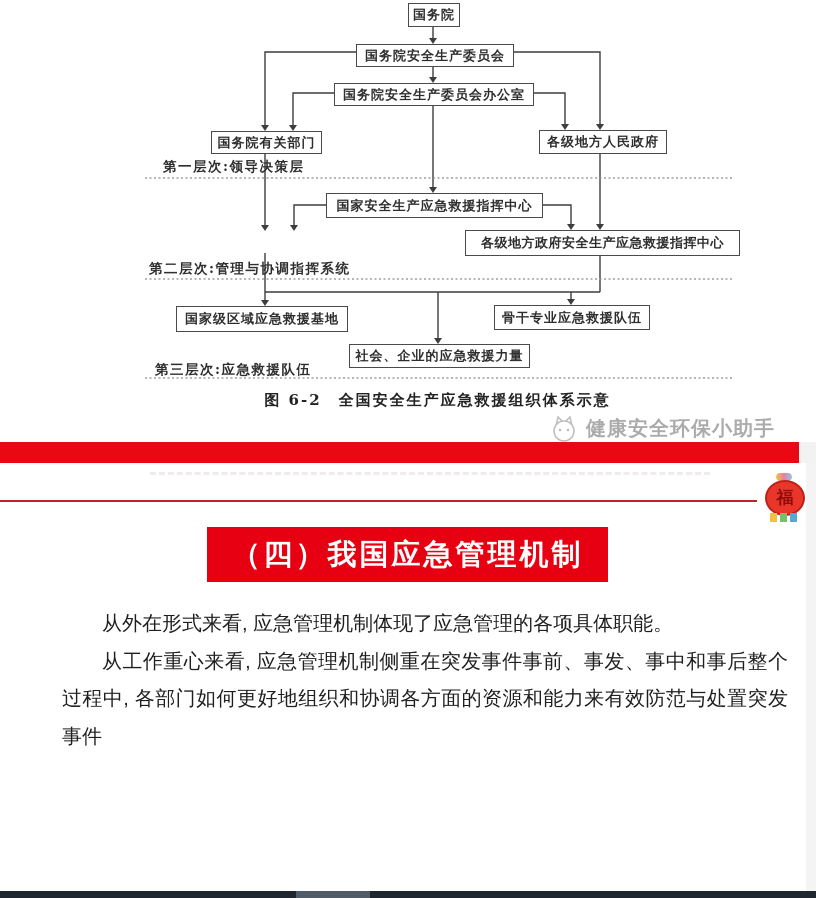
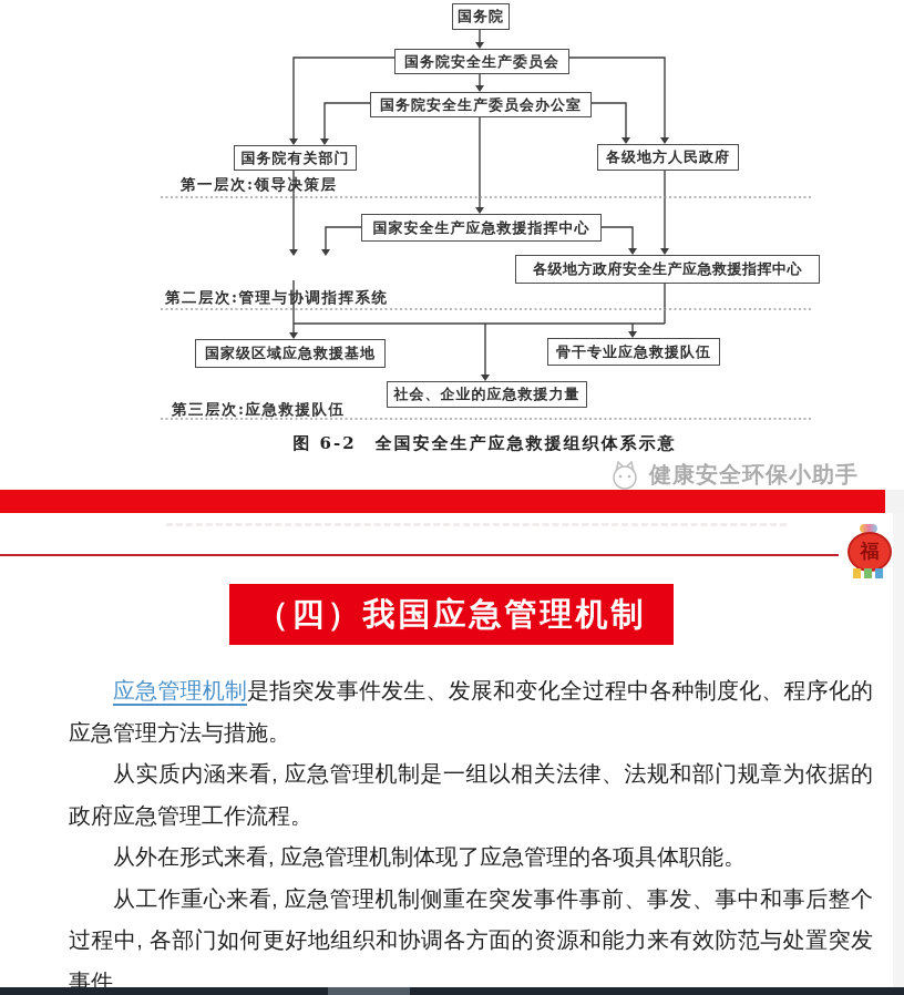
  国务院
  国务院安全生产委员会
  国务院安全生产委员会办公室
  国务院有关部门
  各级地方人民政府
  国家安全生产应急救援指挥中心
  各级地方政府安全生产应急救援指挥中心
  国家级区域应急救援基地
  骨干专业应急救援队伍
  社会、企业的应急救援力量
  第一层次:领导决策层
  第二层次:管理与协调指挥系统
  第三层次:应急救援队伍
  图 6-2 全国安全生产应急救援组织体系示意
  健康安全环保小助手
  福
  （四）我国应急管理机制
+ 应急管理机制是指突发事件发生、发展和变化全过程中各种制度化、程序化的应急管理方法与措施。
+ 从实质内涵来看, 应急管理机制是一组以相关法律、法规和部门规章为依据的政府应急管理工作流程。
  从外在形式来看, 应急管理机制体现了应急管理的各项具体职能。
  从工作重心来看, 应急管理机制侧重在突发事件事前、事发、事中和事后整个过程中, 各部门如何更好地组织和协调各方面的资源和能力来有效防范与处置突发事件
